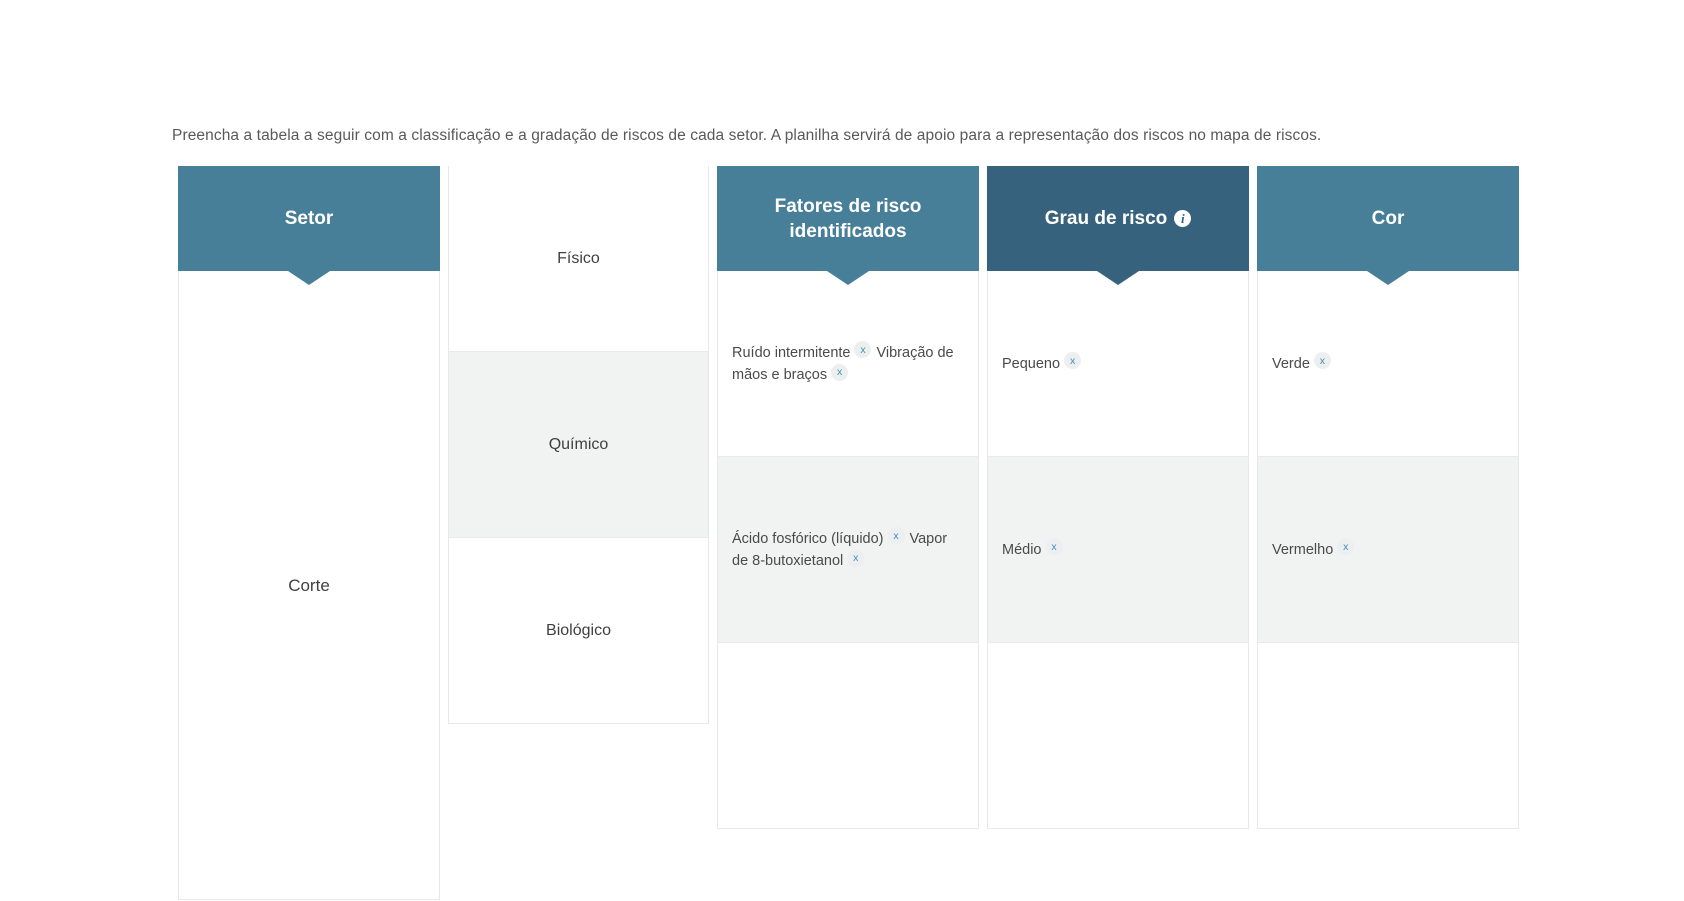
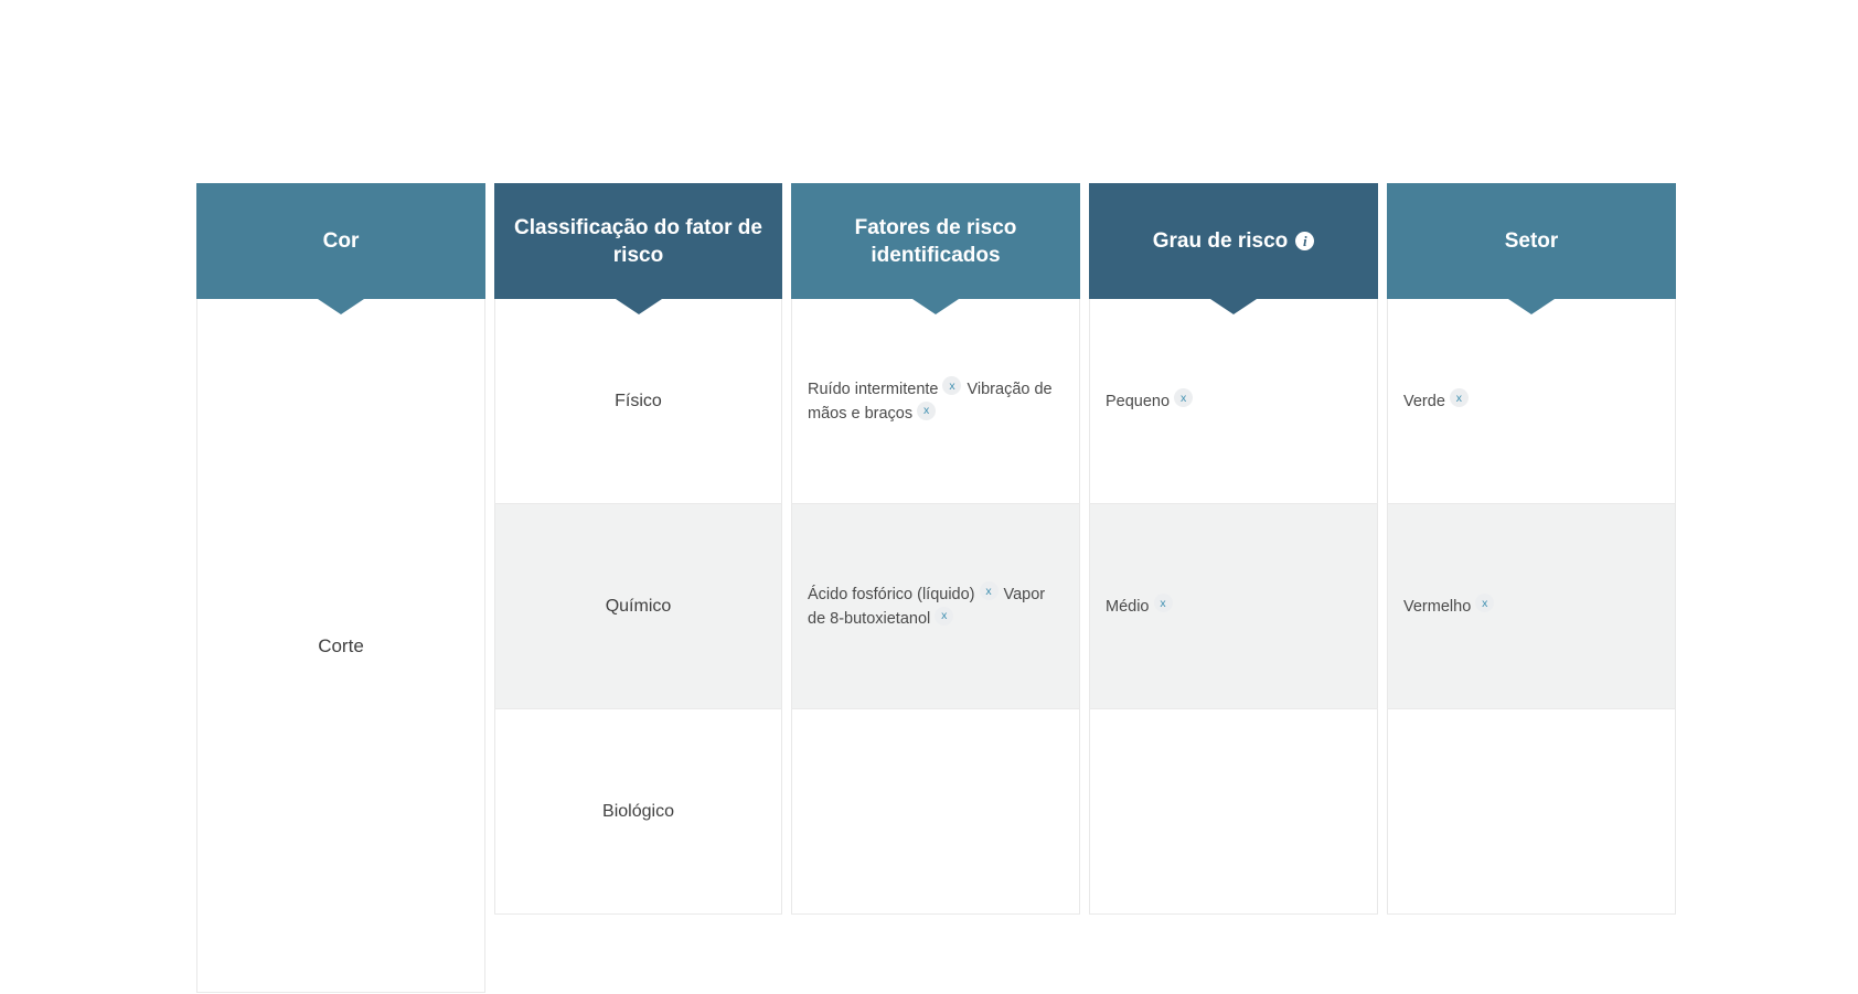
- Preencha a tabela a seguir com a classificação e a gradação de riscos de cada setor. A planilha servirá de apoio para a representação dos riscos no mapa de riscos.
- Setor
+ Cor
  Corte
+ Classificação do fator de risco
  Físico
  Químico
  Biológico
  Fatores de risco identificados
  Ruído intermitente x Vibração de mãos e braços x
  Ácido fosfórico (líquido) x Vapor de 8-butoxietanol x
  Grau de risco
  i
  Pequeno x
  Médio x
- Cor
+ Setor
  Verde x
  Vermelho x
